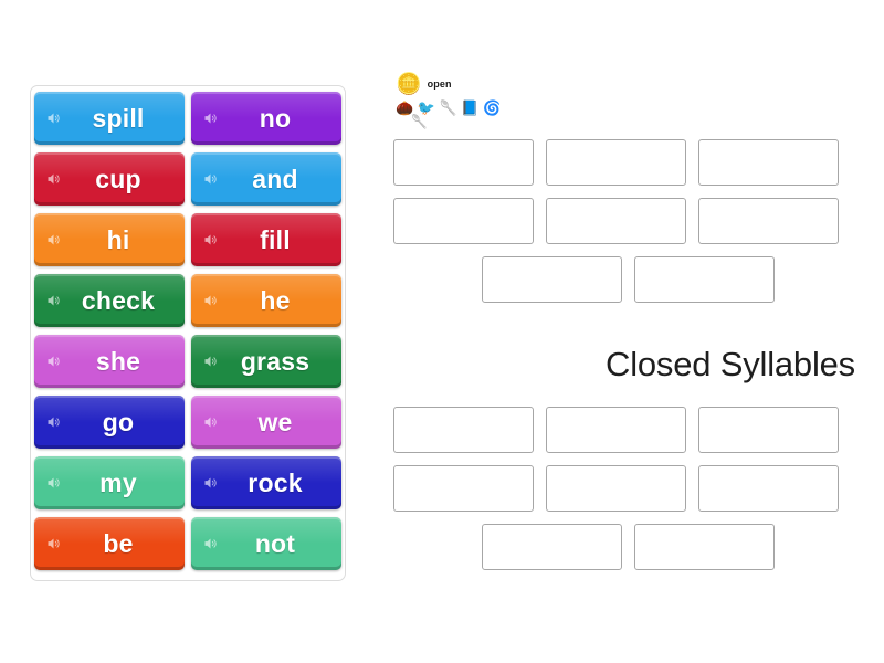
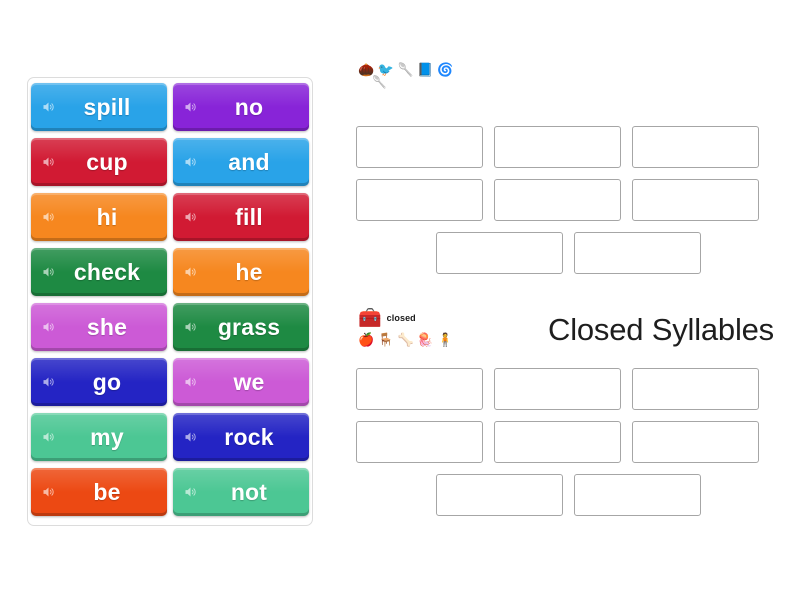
- 🪙
- open
  🌰 🐦 🥄 📘 🌀
  🥄
+ 🧰
+ closed
+ 🍎 🪑 🦴 🪼 🧍
  Closed Syllables
